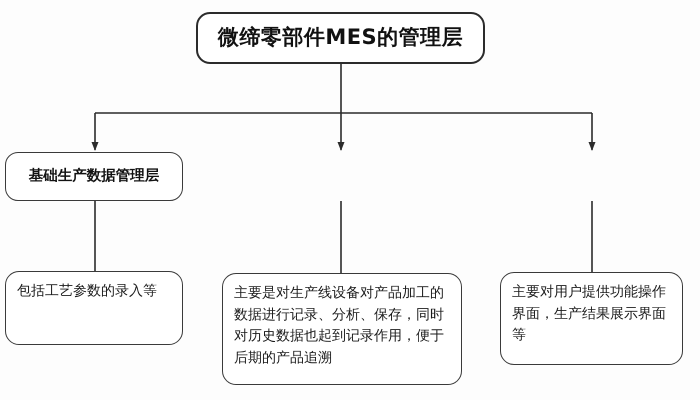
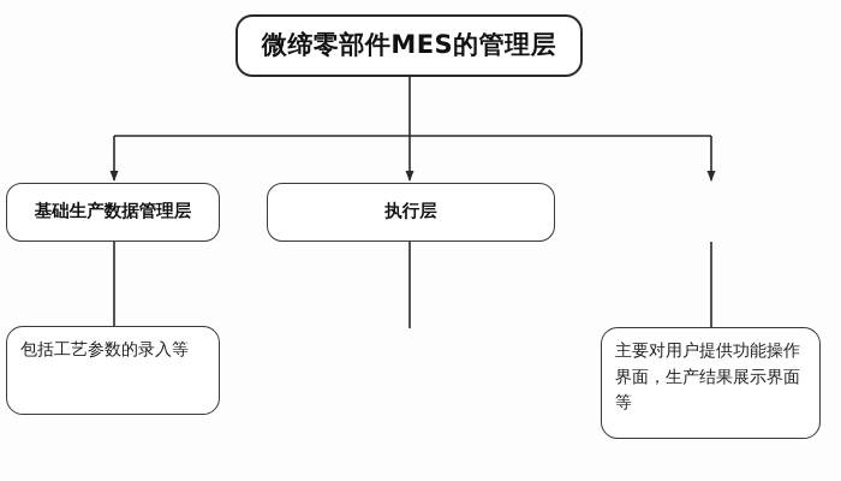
  微缔零部件MES的管理层
  基础生产数据管理层
+ 执行层
  包括工艺参数的录入等
- 主要是对生产线设备对产品加工的数据进行记录、分析、保存，同时对历史数据也起到记录作用，便于后期的产品追溯
  主要对用户提供功能操作界面，生产结果展示界面等
